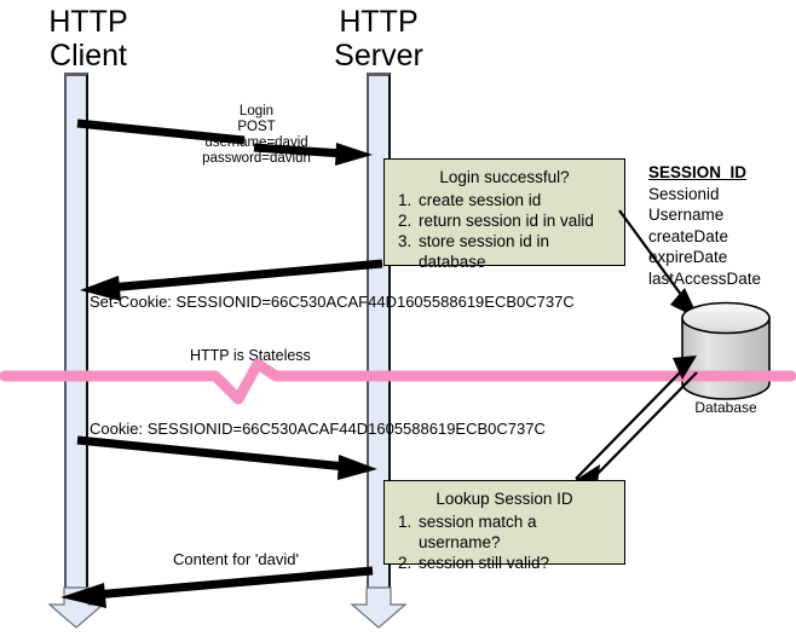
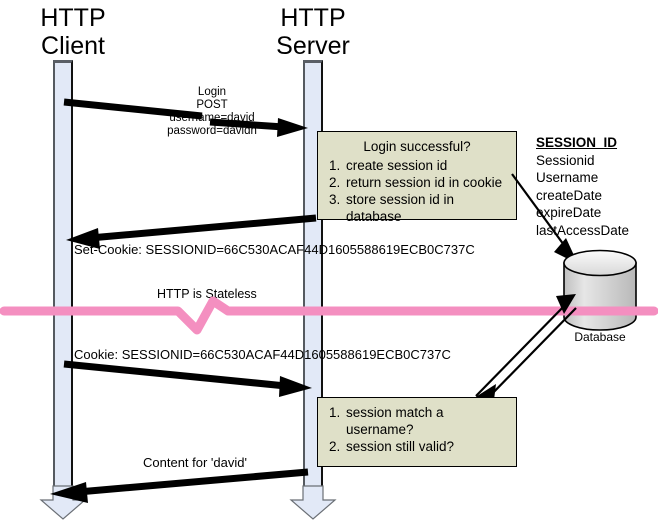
  HTTP
  Client
  HTTP
  Server
  Login
  POST
  useme=david
  password=davidh
  Login successful?
  create session id
- return session id in valid
+ return session id in cookie
  store session id in database
  SESSION_ID
  Sessionid
  Username
  createDate
  xpireDate
  lastAccessDate
  Database
  Set-Cookie: SESSIONID=66C530ACAF44D1605588619ECB0C737C
  HTTP is Stateless
  Cookie: SESSIONID=66C530ACAF44D1605588619ECB0C737C
- Lookup Session ID
  session match a username?
  session still valid?
  Content for 'david'
